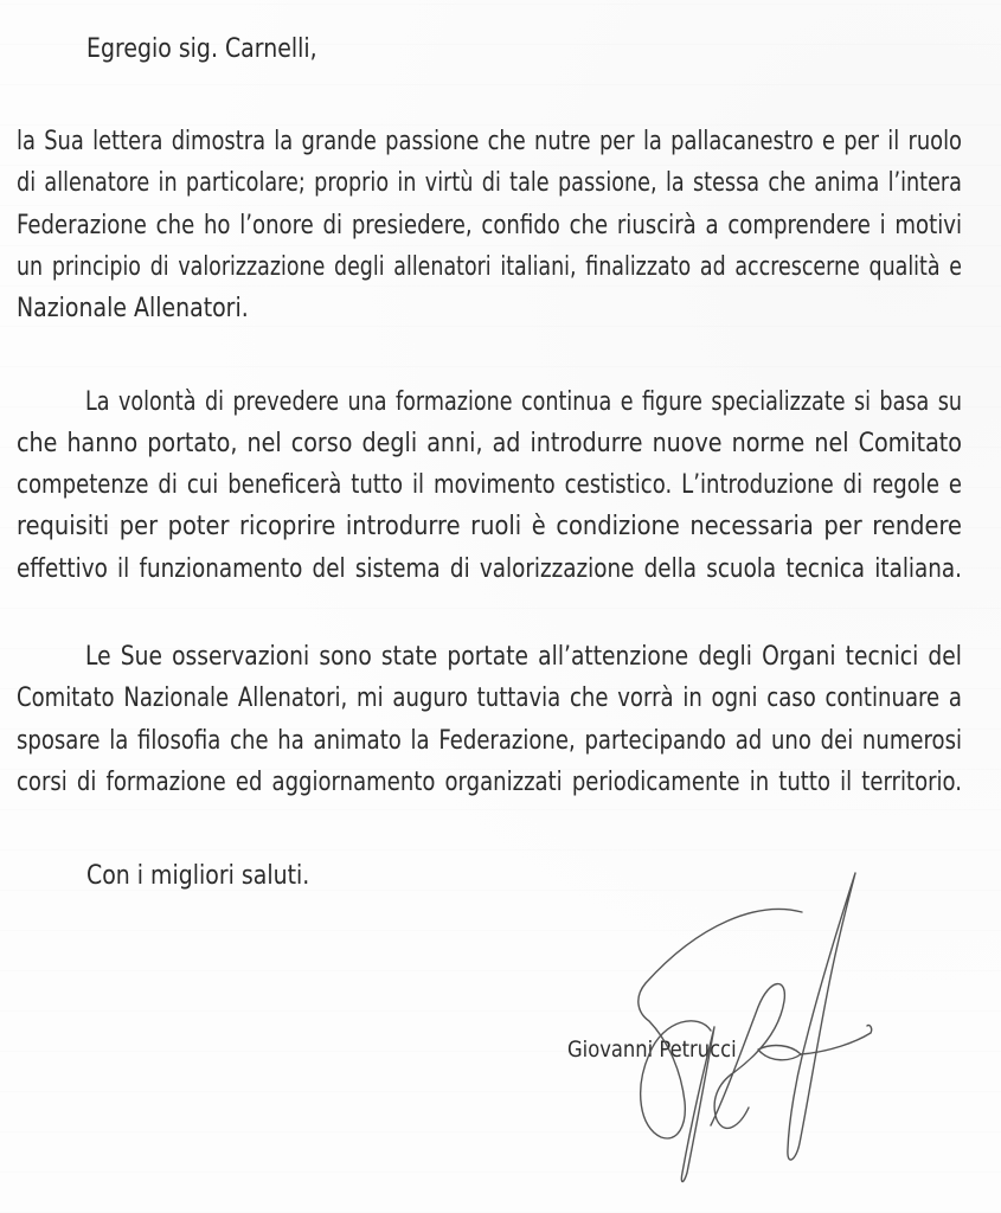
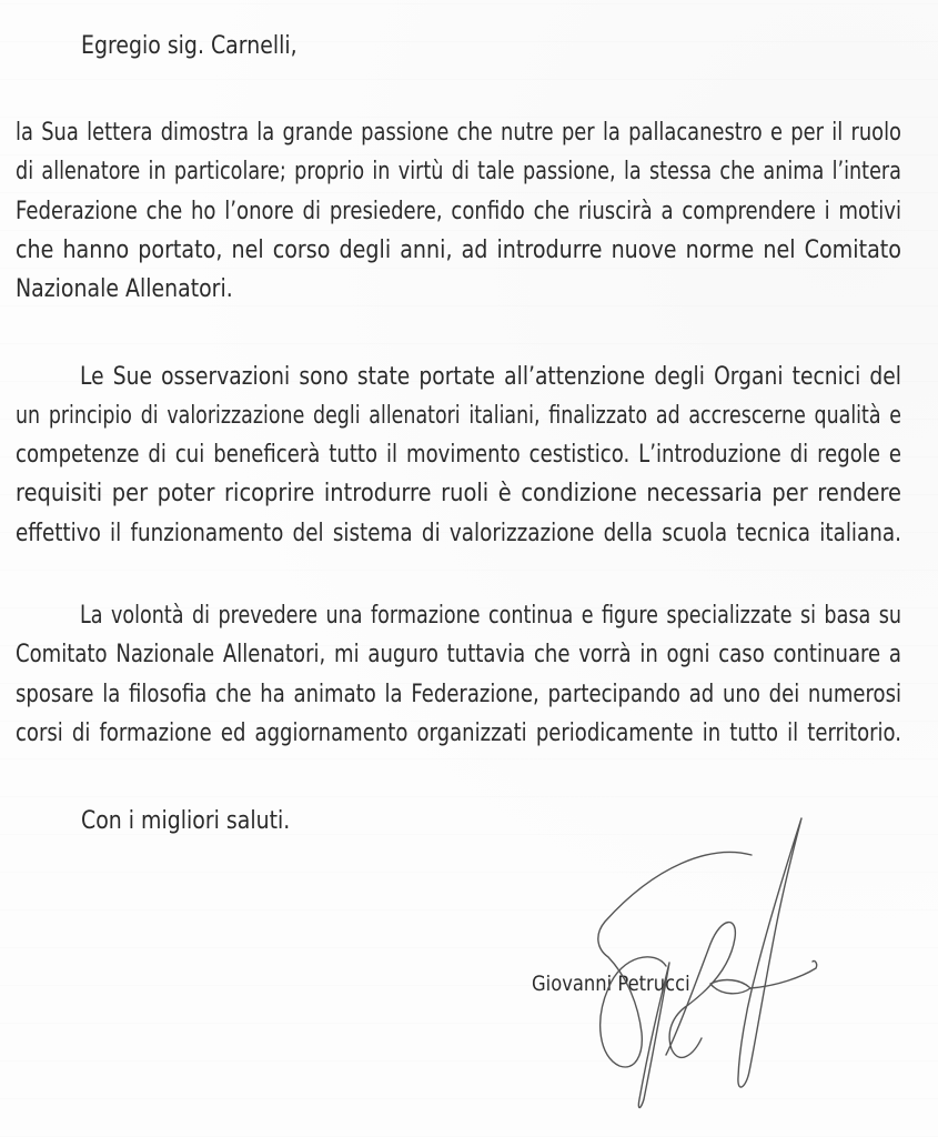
  Egregio sig. Carnelli,
  la Sua lettera dimostra la grande passione che nutre per la pallacanestro e per il ruolo
  di allenatore in particolare; proprio in virtù di tale passione, la stessa che anima l’intera
  Federazione che ho l’onore di presiedere, confido che riuscirà a comprendere i motivi
- un principio di valorizzazione degli allenatori italiani, finalizzato ad accrescerne qualità e
+ che hanno portato, nel corso degli anni, ad introdurre nuove norme nel Comitato
  Nazionale Allenatori.
- La volontà di prevedere una formazione continua e figure specializzate si basa su
+ Le Sue osservazioni sono state portate all’attenzione degli Organi tecnici del
- che hanno portato, nel corso degli anni, ad introdurre nuove norme nel Comitato
+ un principio di valorizzazione degli allenatori italiani, finalizzato ad accrescerne qualità e
  competenze di cui beneficerà tutto il movimento cestistico. L’introduzione di regole e
  requisiti per poter ricoprire introdurre ruoli è condizione necessaria per rendere
  effettivo il funzionamento del sistema di valorizzazione della scuola tecnica italiana.
- Le Sue osservazioni sono state portate all’attenzione degli Organi tecnici del
+ La volontà di prevedere una formazione continua e figure specializzate si basa su
  Comitato Nazionale Allenatori, mi auguro tuttavia che vorrà in ogni caso continuare a
  sposare la filosofia che ha animato la Federazione, partecipando ad uno dei numerosi
  corsi di formazione ed aggiornamento organizzati periodicamente in tutto il territorio.
  Con i migliori saluti.
  Giovanni Petrucci
